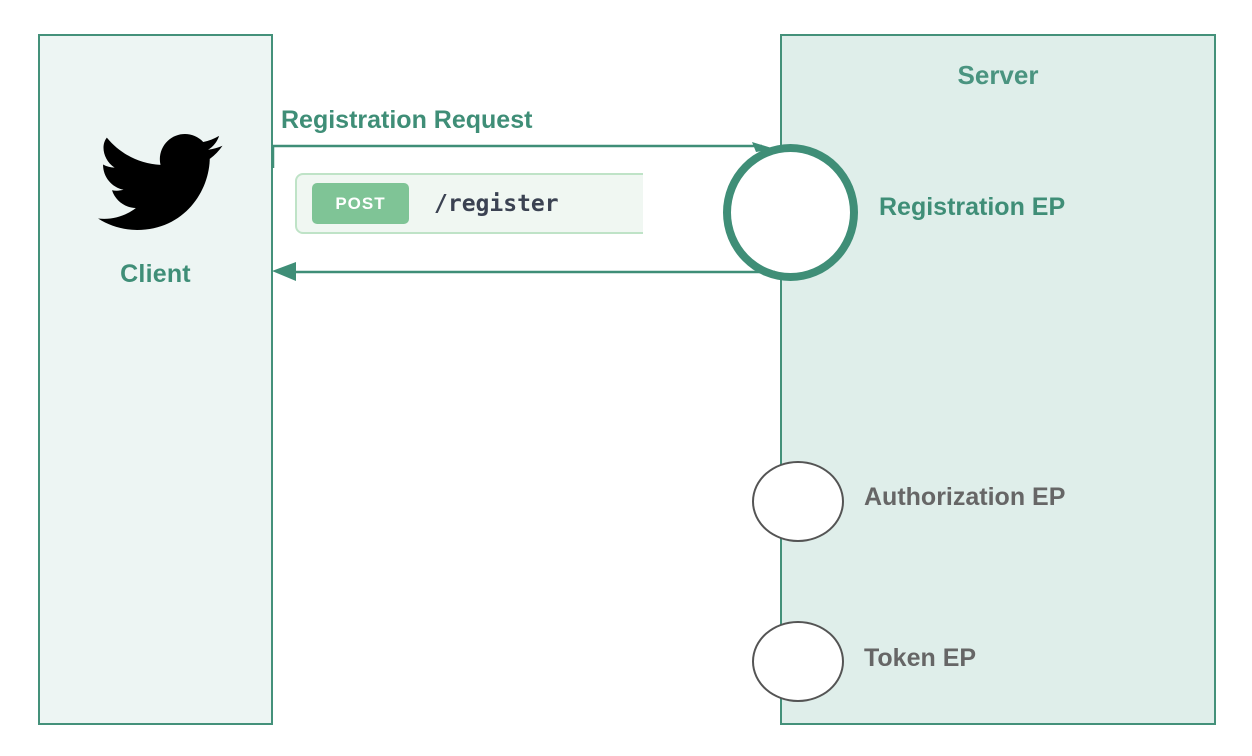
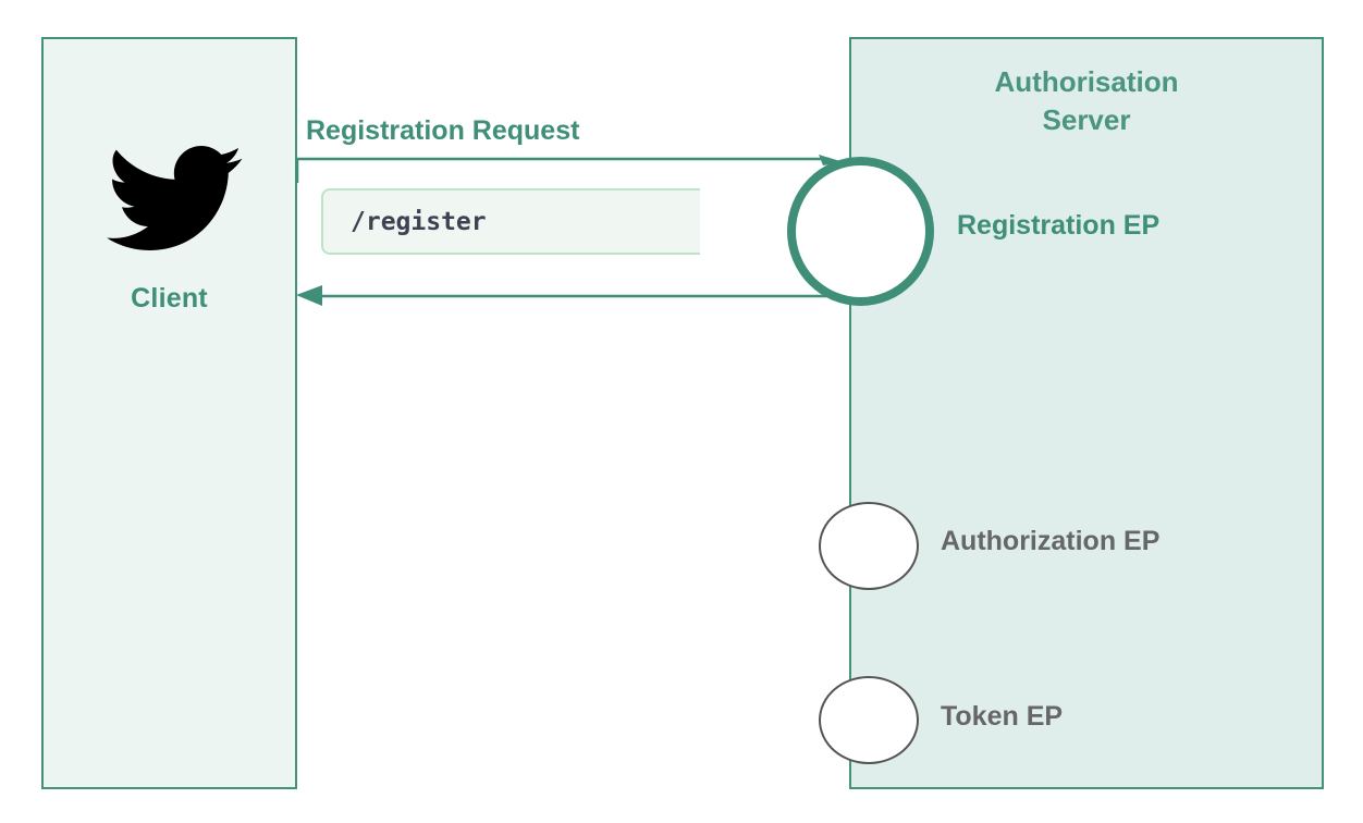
  Client
+ Authorisation
  Server
  Registration EP
  Authorization EP
  Token EP
  Registration Request
- POST
  /register
